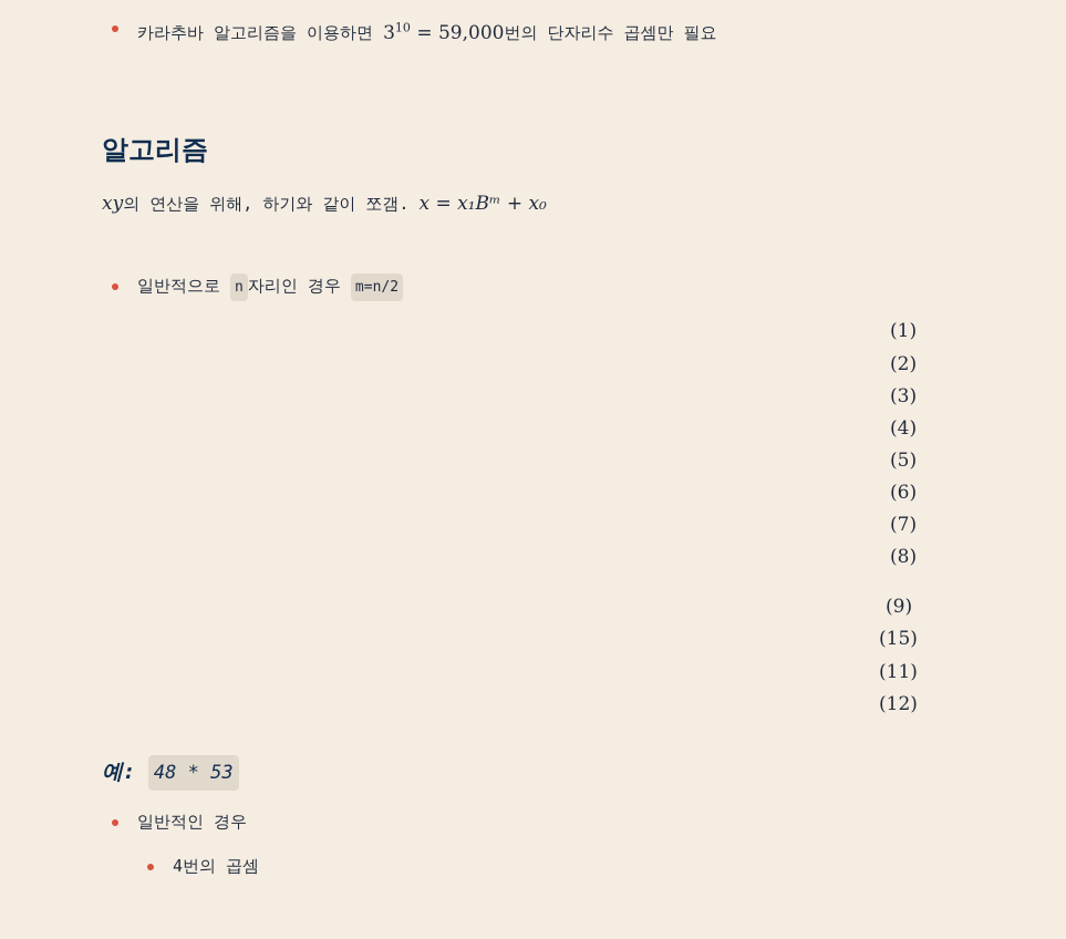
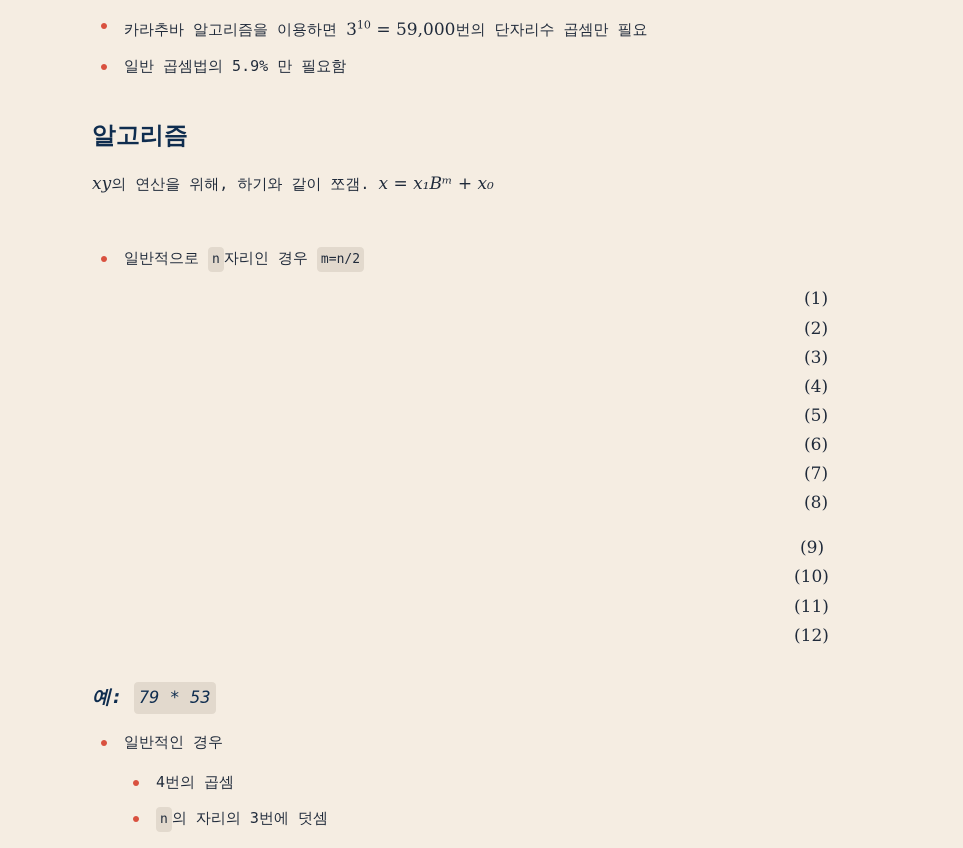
  카라추바 알고리즘을 이용하면 310 = 59,000번의 단자리수 곱셈만 필요
+ 일반 곱셈법의 5.9% 만 필요함
  알고리즘
  xy의 연산을 위해, 하기와 같이 쪼갬. x = x₁Bᵐ + x₀
  일반적으로 n 자리인 경우 m=n/2
  (1)
  (2)
  (3)
  (4)
  (5)
  (6)
  (7)
  (8)
  (9)
- (15)
+ (10)
  (11)
  (12)
- 예: 48 * 53
+ 예: 79 * 53
  일반적인 경우
  4번의 곱셈
+ n 의 자리의 3번에 덧셈
